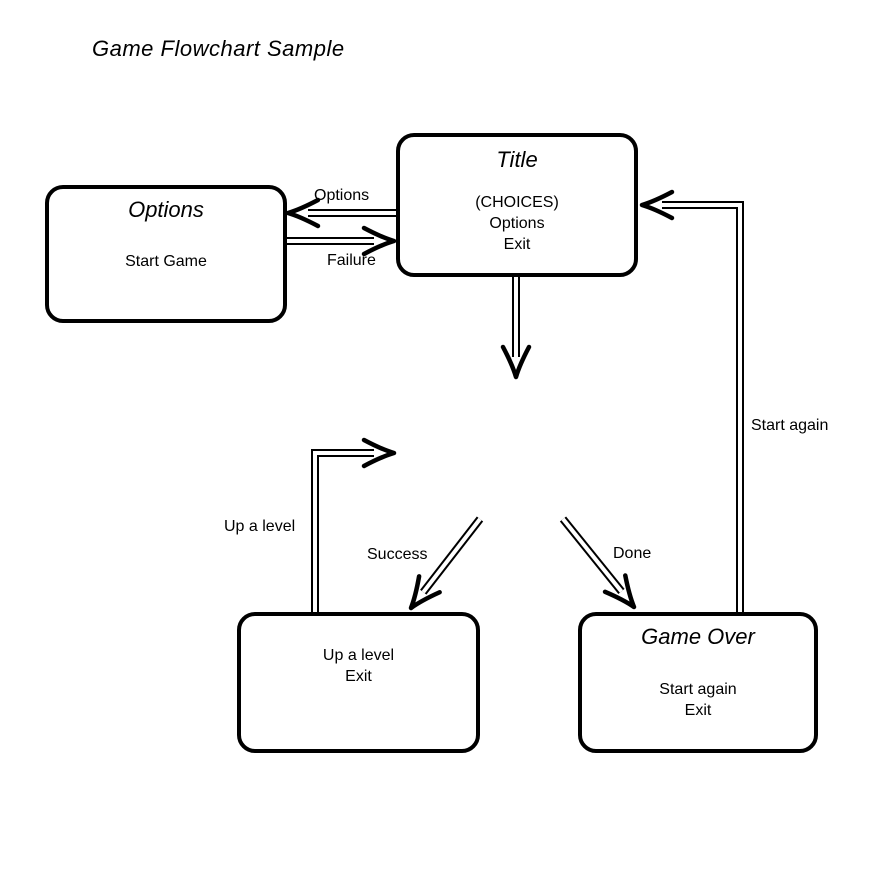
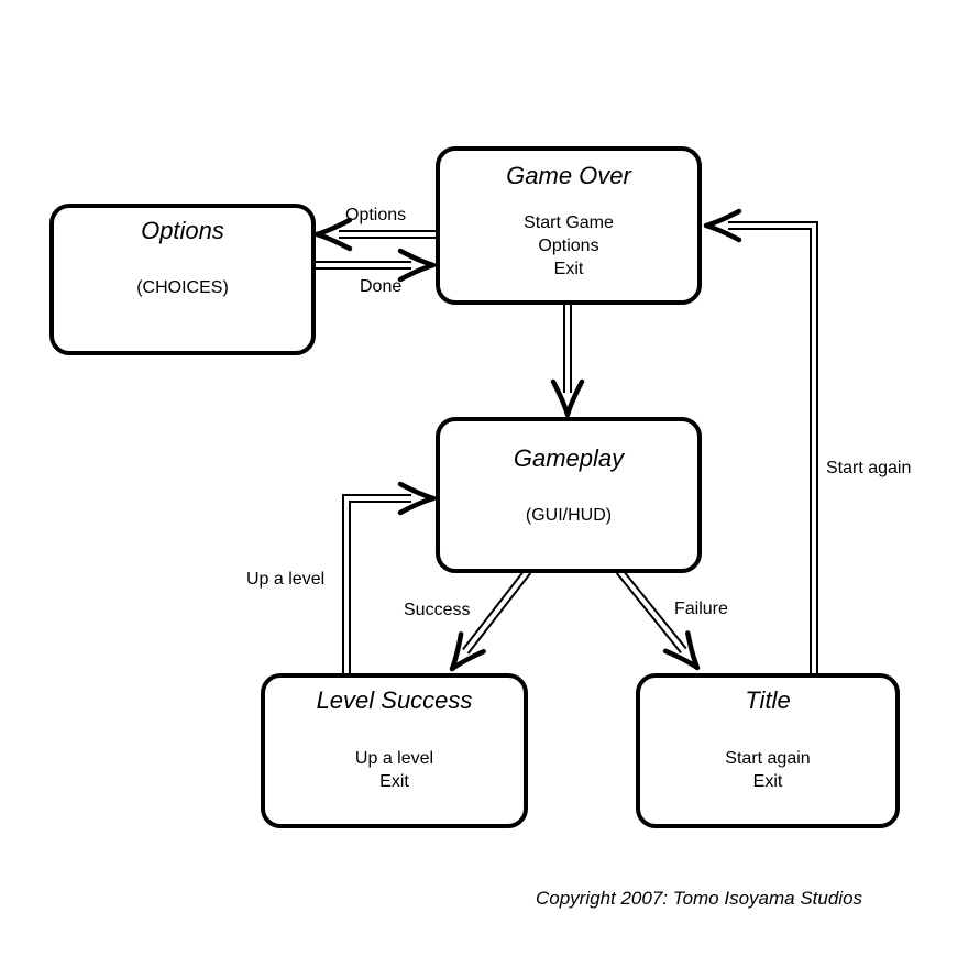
- Game Flowchart Sample
- Title
+ Game Over
- (CHOICES)
+ Start Game
  Options
  Exit
  Options
- Start Game
+ (CHOICES)
+ Gameplay
+ (GUI/HUD)
+ Level Success
  Up a level
  Exit
- Game Over
+ Title
  Start again
  Exit
  Options
- Failure
+ Done
  Success
- Done
+ Failure
  Up a level
  Start again
+ Copyright 2007: Tomo Isoyama Studios
